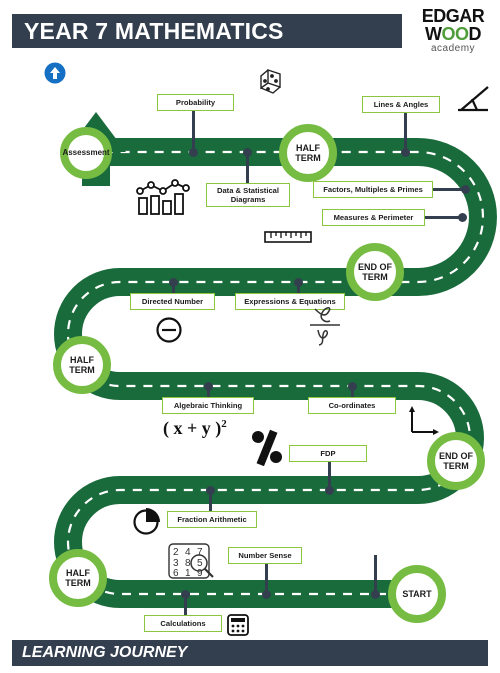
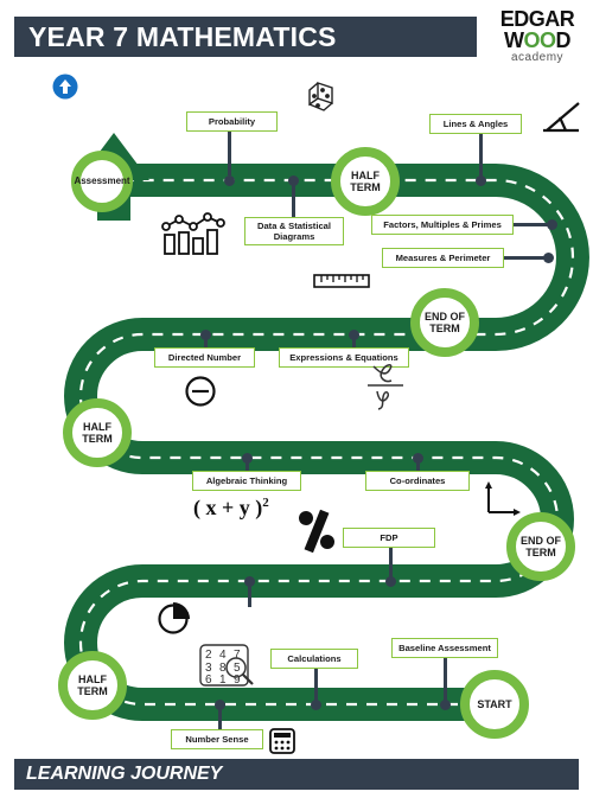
  YEAR 7 MATHEMATICS
  EDGAR
  WOOD
  academy
  Assessment
  HALF
  TERM
  END OF
  TERM
  HALF
  TERM
  END OF
  TERM
  HALF
  TERM
  START
  Probability
  Data & Statistical Diagrams
  Lines & Angles
  Factors, Multiples & Primes
  Measures & Perimeter
  Directed Number
  Expressions & Equations
  Algebraic Thinking
  Co-ordinates
  FDP
- Fraction Arithmetic
- Number Sense
+ Calculations
+ Baseline Assessment
- Calculations
+ Number Sense
  ( x + y )2
  2
  4
  7
  3
  8
  5
  6
  1
  9
  LEARNING JOURNEY
